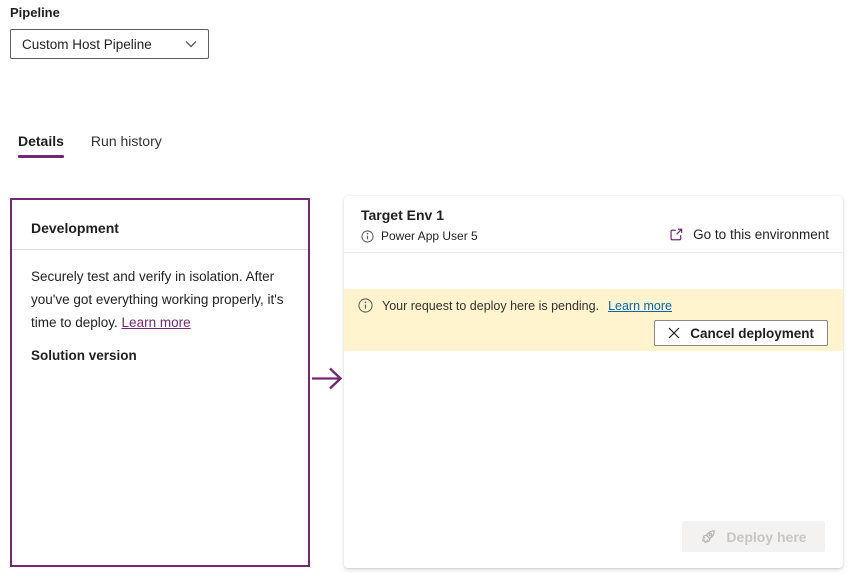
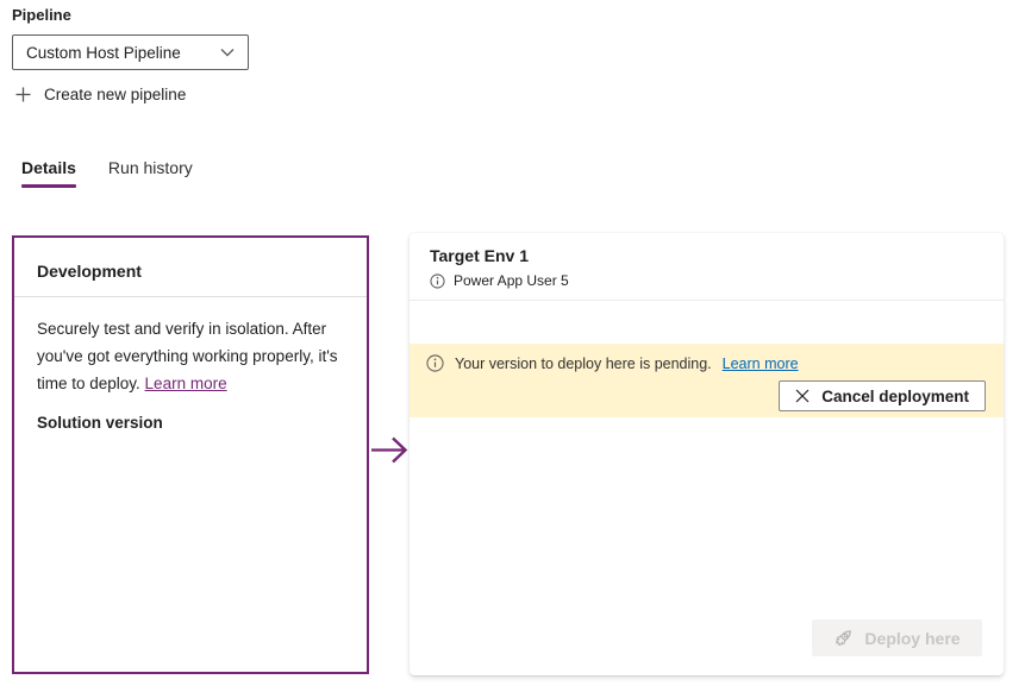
  Pipeline
  Custom Host Pipeline
+ Create new pipeline
  Details
  Run history
  Development
  Securely test and verify in isolation. After you've got everything working properly, it's time to deploy. Learn more
  Solution version
  Target Env 1
  Power App User 5
- Go to this environment
- Your request to deploy here is pending.
+ Your version to deploy here is pending.
  Learn more
  Cancel deployment
  Deploy here
